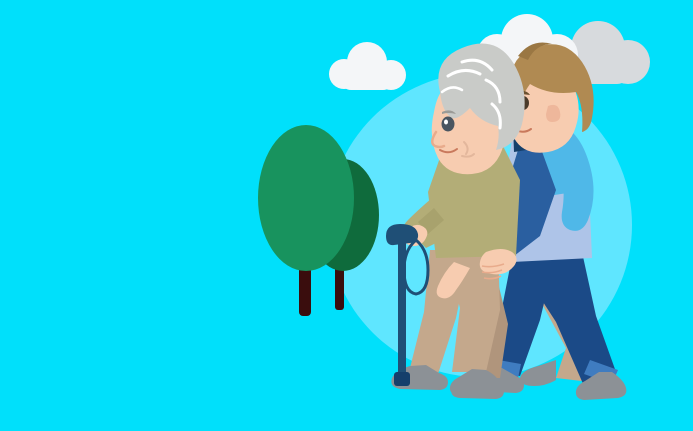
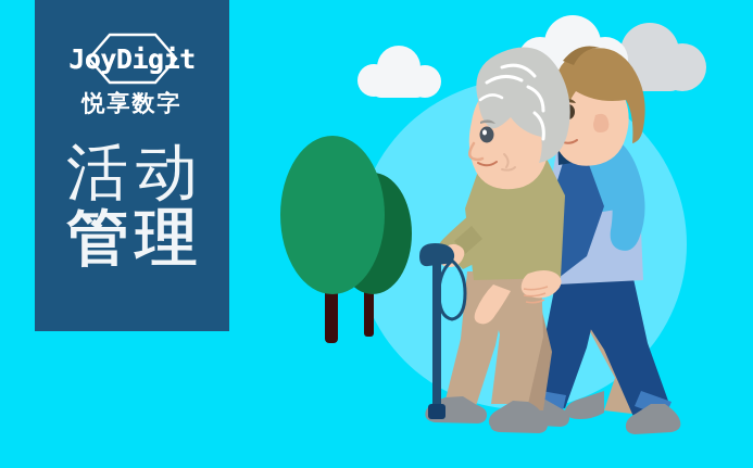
+ JoyDigit
+ 悦享数字
+ 活动
+ 管理
